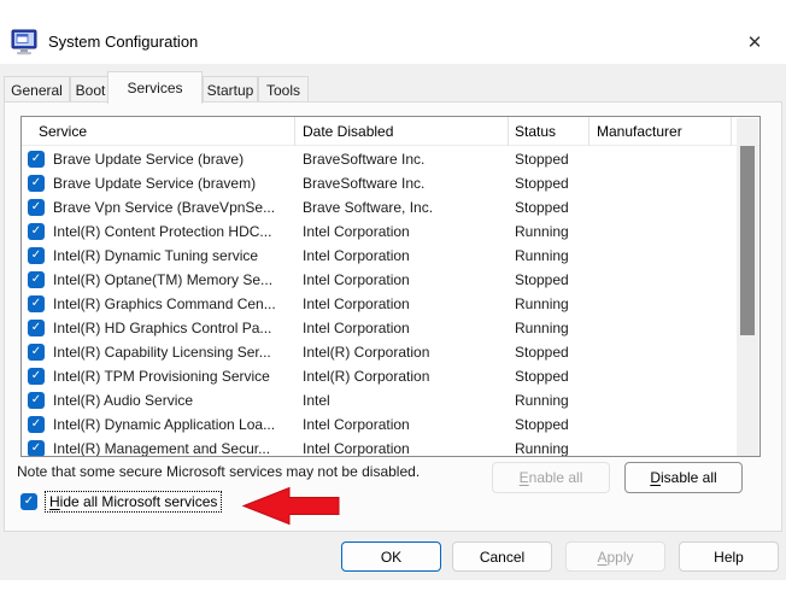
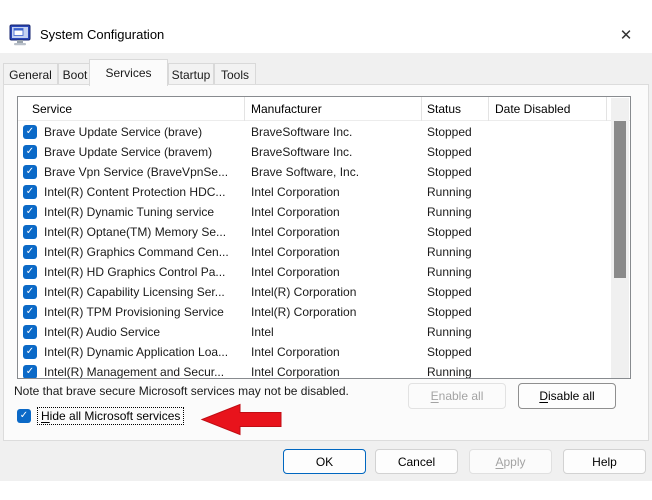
  System Configuration
  ✕
  General
  Boot
  Services
  Startup
  Tools
  Service
- Date Disabled
+ Manufacturer
  Status
- Manufacturer
+ Date Disabled
  ✓
  Brave Update Service (brave)
  BraveSoftware Inc.
  Stopped
  ✓
  Brave Update Service (bravem)
  BraveSoftware Inc.
  Stopped
  ✓
  Brave Vpn Service (BraveVpnSe...
  Brave Software, Inc.
  Stopped
  ✓
  Intel(R) Content Protection HDC...
  Intel Corporation
  Running
  ✓
  Intel(R) Dynamic Tuning service
  Intel Corporation
  Running
  ✓
  Intel(R) Optane(TM) Memory Se...
  Intel Corporation
  Stopped
  ✓
  Intel(R) Graphics Command Cen...
  Intel Corporation
  Running
  ✓
  Intel(R) HD Graphics Control Pa...
  Intel Corporation
  Running
  ✓
  Intel(R) Capability Licensing Ser...
  Intel(R) Corporation
  Stopped
  ✓
  Intel(R) TPM Provisioning Service
  Intel(R) Corporation
  Stopped
  ✓
  Intel(R) Audio Service
  Intel
  Running
  ✓
  Intel(R) Dynamic Application Loa...
  Intel Corporation
  Stopped
  ✓
  Intel(R) Management and Secur...
  Intel Corporation
  Running
- Note that some secure Microsoft services may not be disabled.
+ Note that brave secure Microsoft services may not be disabled.
  Enable all
  Disable all
  ✓
  Hide all Microsoft services
  OK
  Cancel
  Apply
  Help
